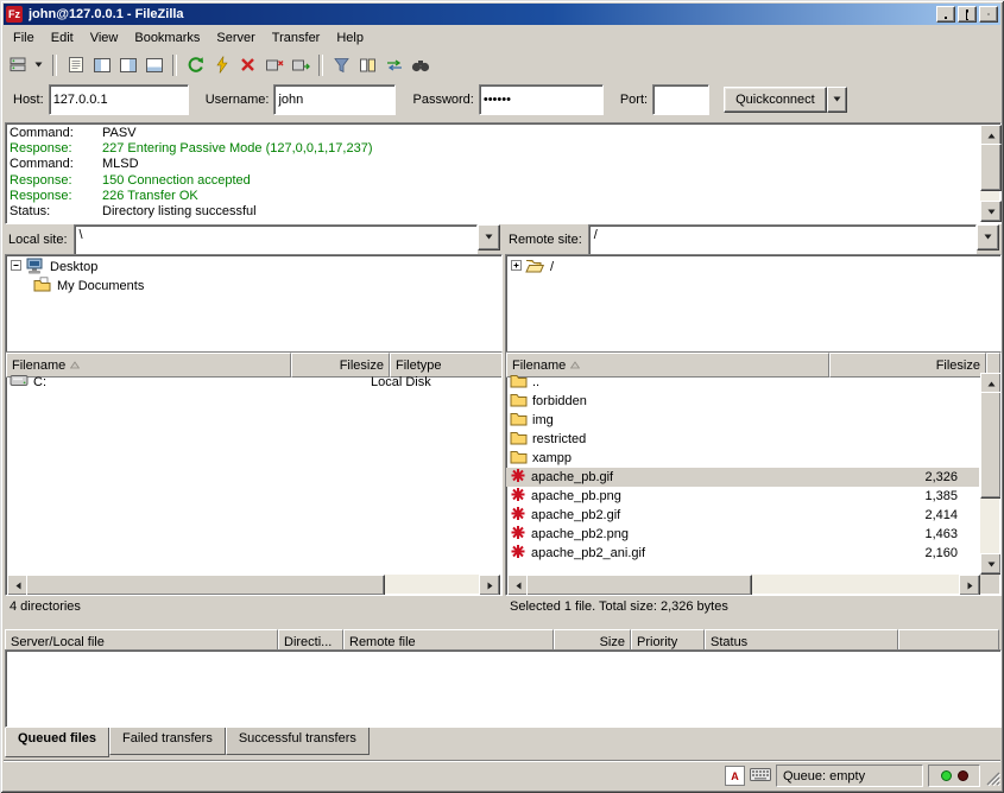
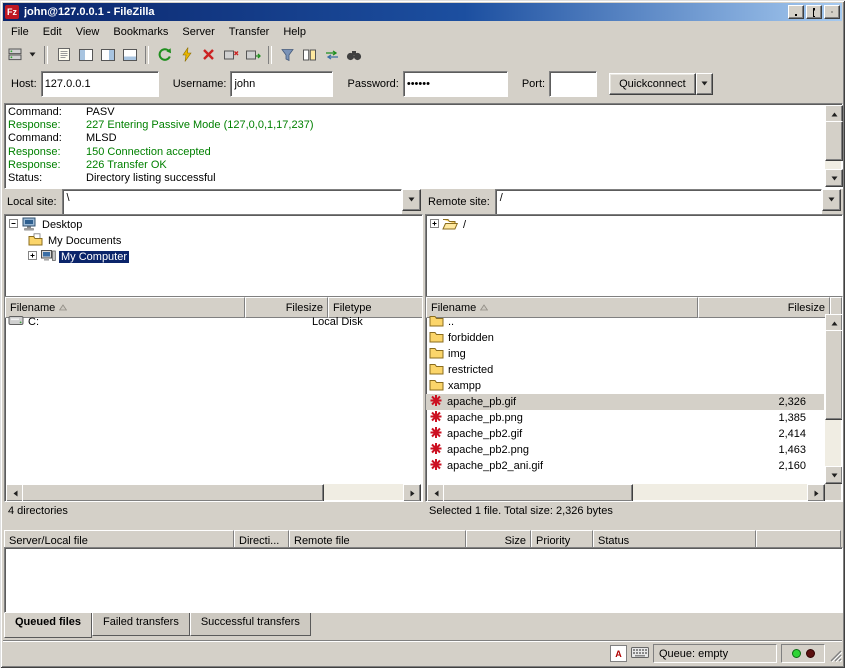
  Fz
  john@127.0.0.1 - FileZilla
  File
  Edit
  View
  Bookmarks
  Server
  Transfer
  Help
  Host:
  127.0.0.1
  Username:
  john
  Password:
  ••••••
  Port:
  Quickconnect
  Command:
  PASV
  Response:
  227 Entering Passive Mode (127,0,0,1,17,237)
  Command:
  MLSD
  Response:
  150 Connection accepted
  Response:
  226 Transfer OK
  Status:
  Directory listing successful
  Local site:
  \
  Remote site:
  /
  Desktop
  My Documents
+ My Computer
  /
  Filename
  Filesize
  Filetype
  C:
  Local Disk
  Filename
  Filesize
  ..
  forbidden
  img
  restricted
  xampp
  apache_pb.gif
  2,326
  apache_pb.png
  1,385
  apache_pb2.gif
  2,414
  apache_pb2.png
  1,463
  apache_pb2_ani.gif
  2,160
  4 directories
  Selected 1 file. Total size: 2,326 bytes
  Server/Local file
  Directi...
  Remote file
  Size
  Priority
  Status
  Queued files
  Failed transfers
  Successful transfers
  A
  Queue: empty
